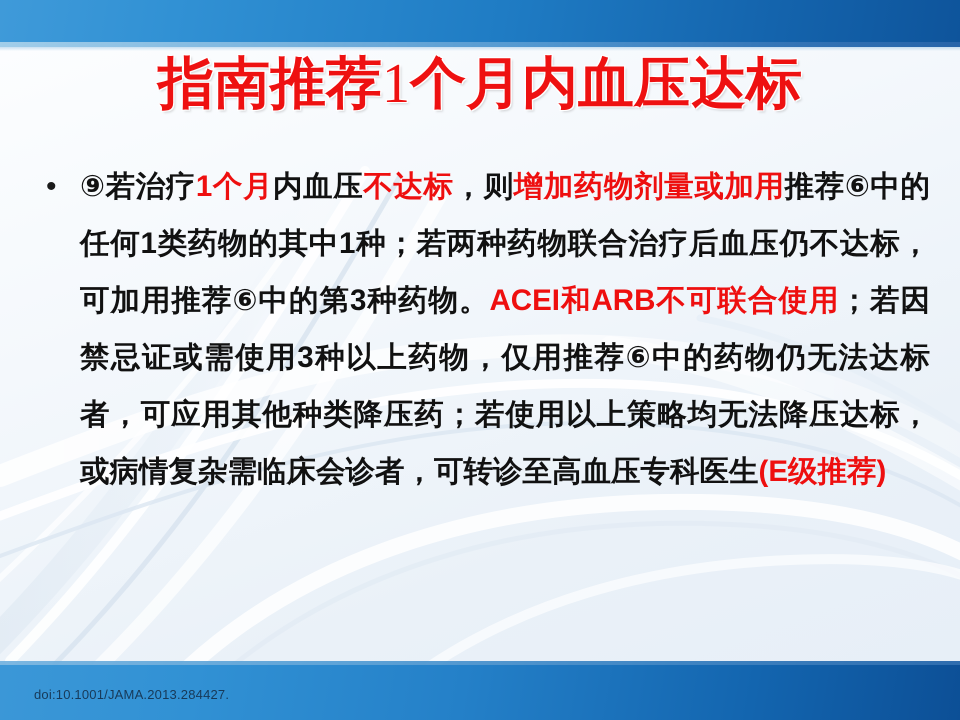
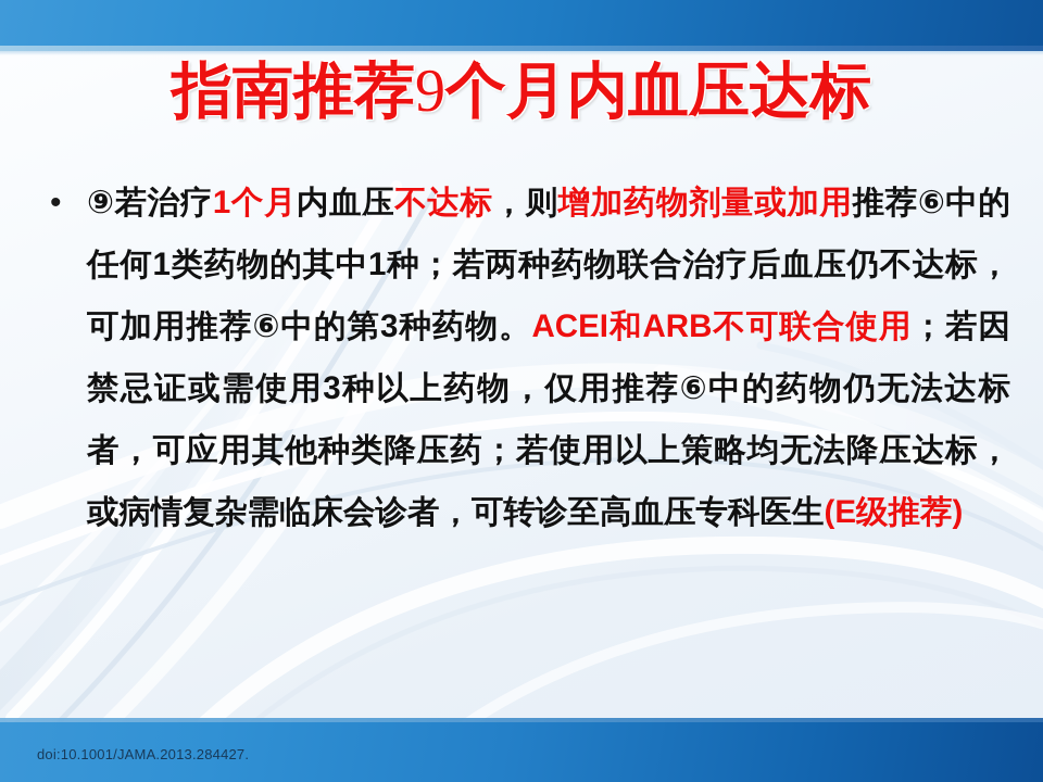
- 指南推荐1个月内血压达标
+ 指南推荐9个月内血压达标
  •
  ⑨若治疗1个月内血压不达标，则增加药物剂量或加用推荐⑥中的任何1类药物的其中1种；若两种药物联合治疗后血压仍不达标，可加用推荐⑥中的第3种药物。ACEI和ARB不可联合使用；若因禁忌证或需使用3种以上药物，仅用推荐⑥中的药物仍无法达标者，可应用其他种类降压药；若使用以上策略均无法降压达标，或病情复杂需临床会诊者，可转诊至高血压专科医生(E级推荐)
  doi:10.1001/JAMA.2013.284427.
